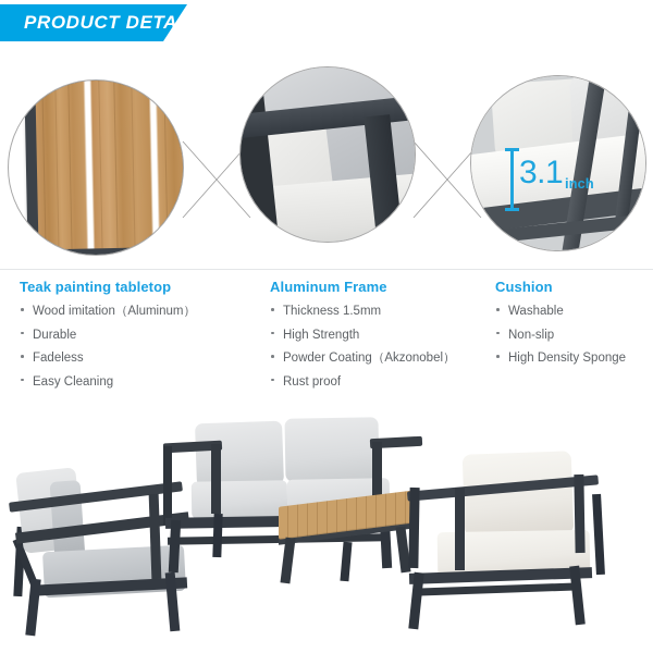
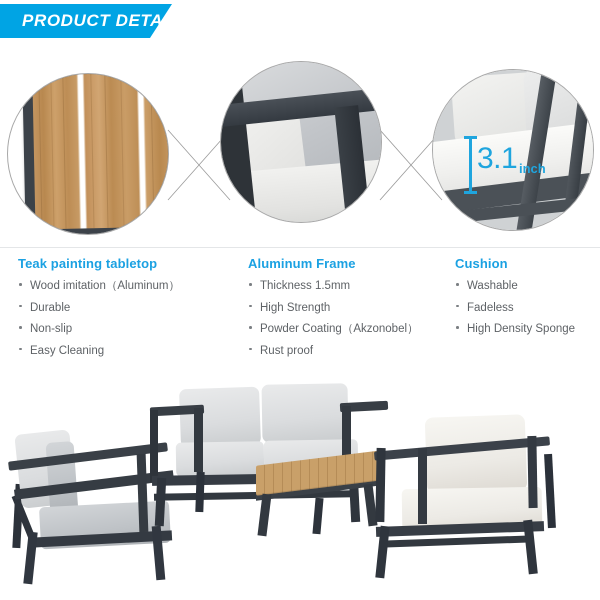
  PRODUCT DETAIL
  3.1
  inch
  Teak painting tabletop
  Wood imitation（Aluminum）
  Durable
- Fadeless
+ Non-slip
  Easy Cleaning
  Aluminum Frame
  Thickness 1.5mm
  High Strength
  Powder Coating（Akzonobel）
  Rust proof
  Cushion
  Washable
- Non-slip
+ Fadeless
  High Density Sponge
